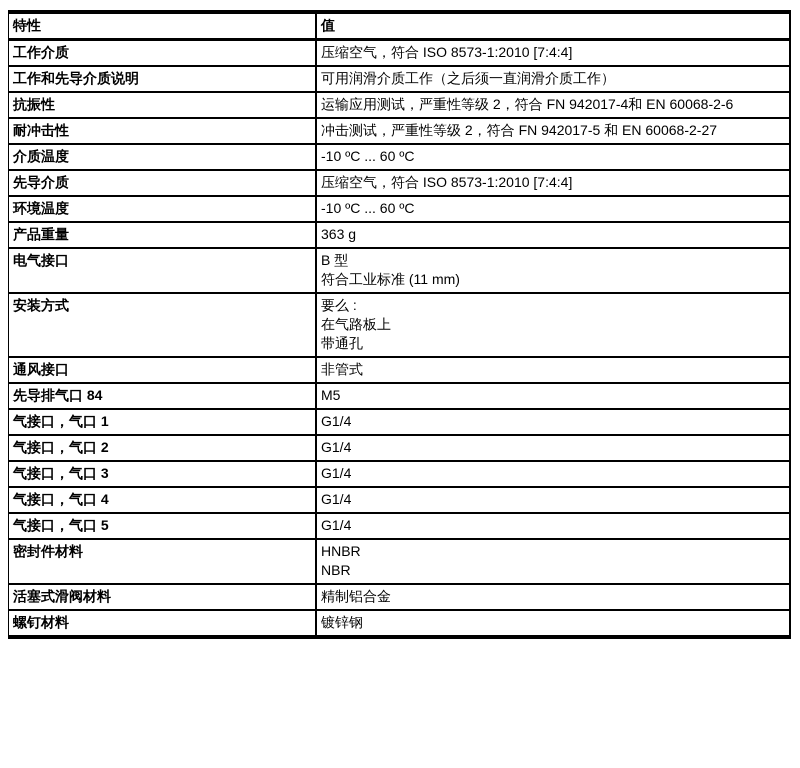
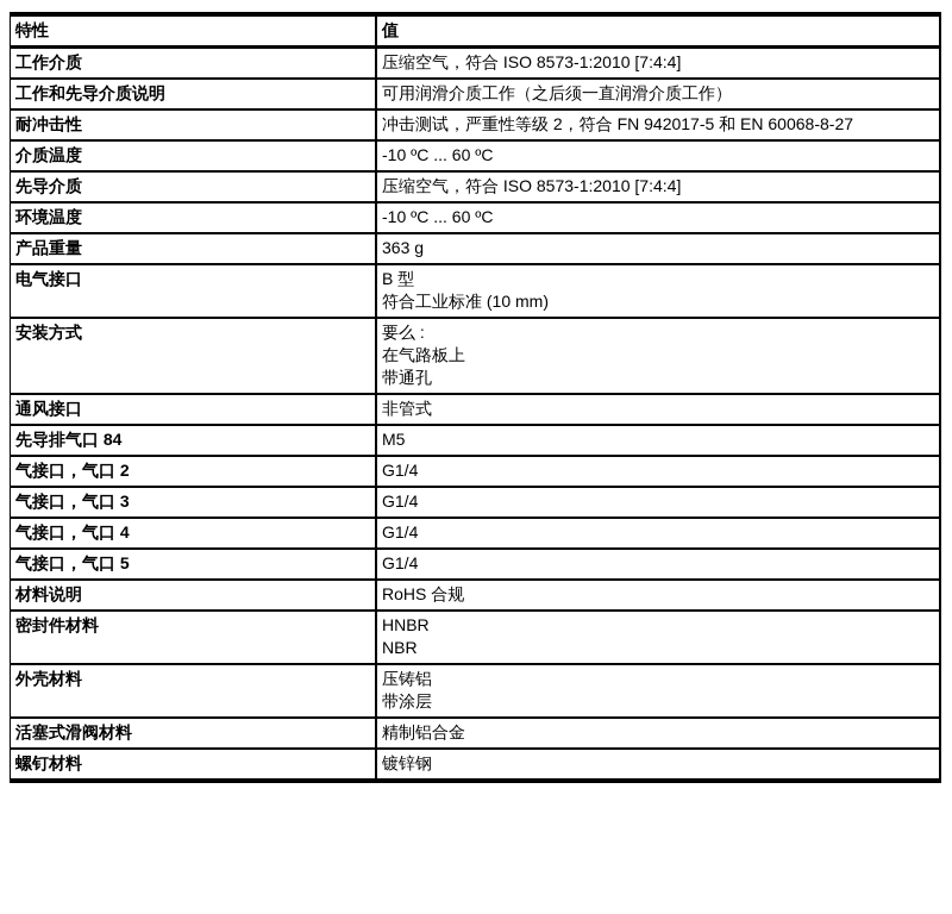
  特性	值
  工作介质	压缩空气，符合 ISO 8573-1:2010 [7:4:4]
  工作和先导介质说明	可用润滑介质工作（之后须一直润滑介质工作）
- 抗振性	运输应用测试，严重性等级 2，符合 FN 942017-4和 EN 60068-2-6
- 耐冲击性	冲击测试，严重性等级 2，符合 FN 942017-5 和 EN 60068-2-27
+ 耐冲击性	冲击测试，严重性等级 2，符合 FN 942017-5 和 EN 60068-8-27
  介质温度	-10 ºC ... 60 ºC
  先导介质	压缩空气，符合 ISO 8573-1:2010 [7:4:4]
  环境温度	-10 ºC ... 60 ºC
  产品重量	363 g
- 电气接口	B 型符合工业标准 (11 mm)
+ 电气接口	B 型符合工业标准 (10 mm)
  安装方式	要么 :在气路板上带通孔
  通风接口	非管式
  先导排气口 84	M5
- 气接口，气口 1	G1/4
  气接口，气口 2	G1/4
  气接口，气口 3	G1/4
  气接口，气口 4	G1/4
  气接口，气口 5	G1/4
+ 材料说明	RoHS 合规
  密封件材料	HNBRNBR
+ 外壳材料	压铸铝带涂层
  活塞式滑阀材料	精制铝合金
  螺钉材料	镀锌钢
